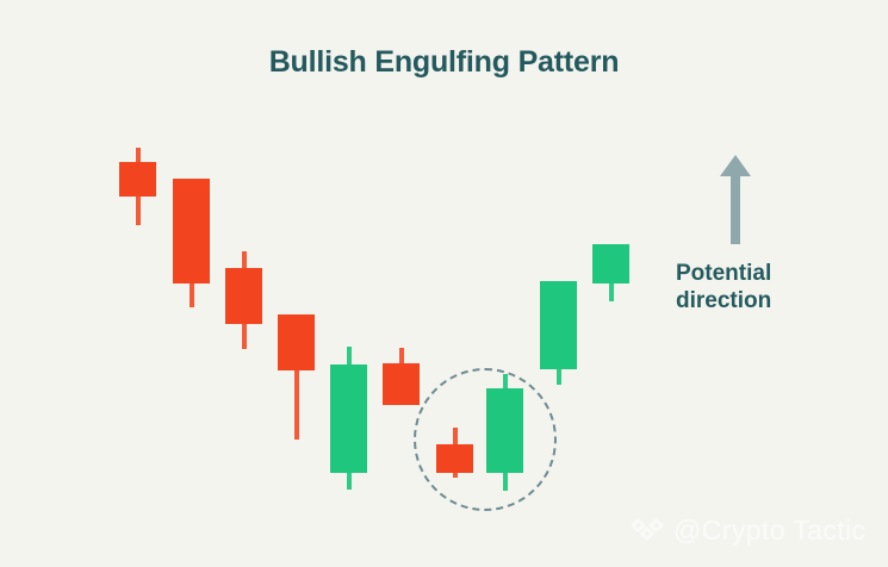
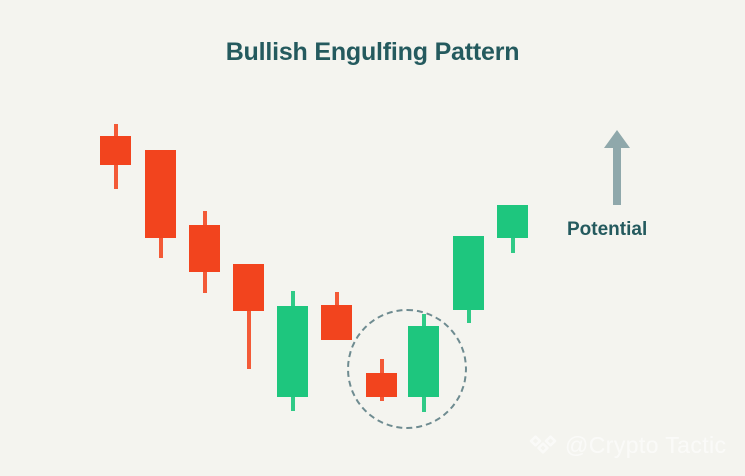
  Bullish Engulfing Pattern
  Potential
- direction
